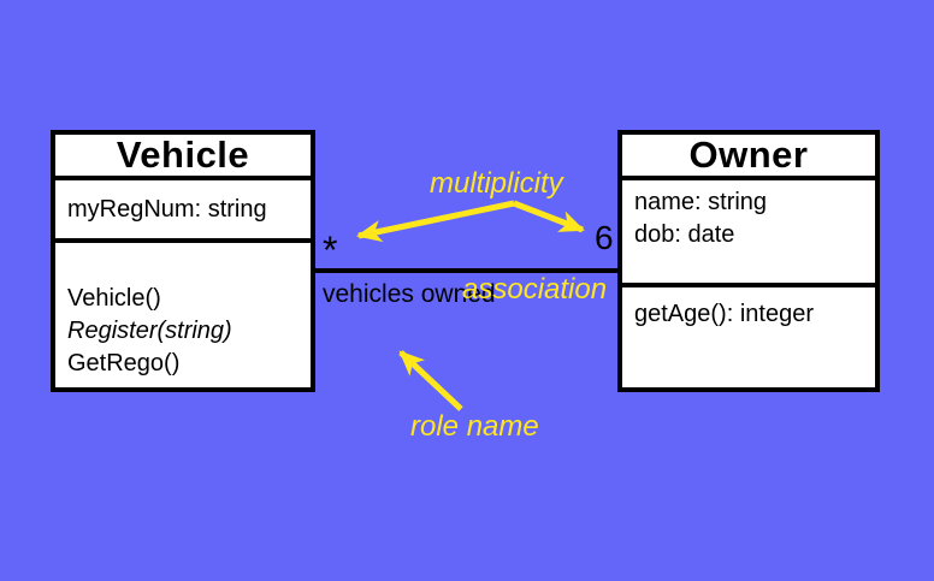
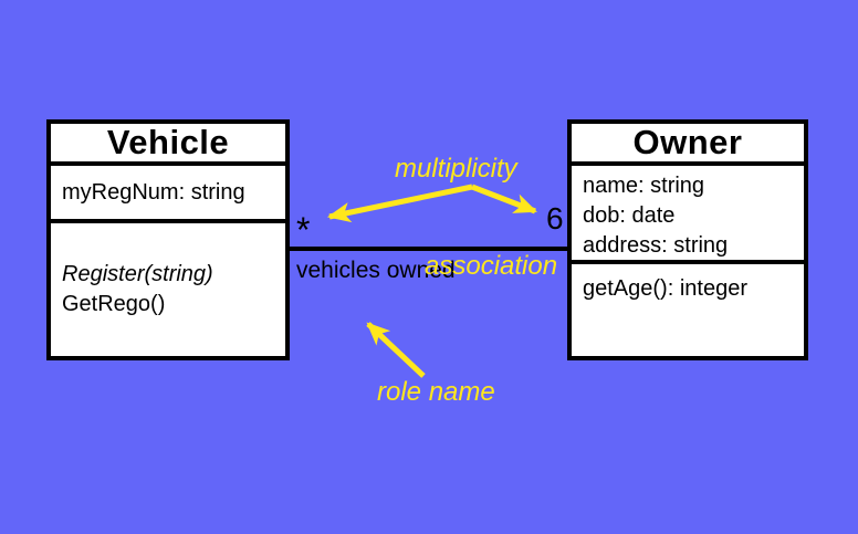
  Vehicle
  myRegNum: string
- Vehicle()
  Register(string)
  GetRego()
  Owner
  name: string
  dob: date
+ address: string
  getAge(): integer
  *
  6
  vehicles owned
  multiplicity
  association
  role name
